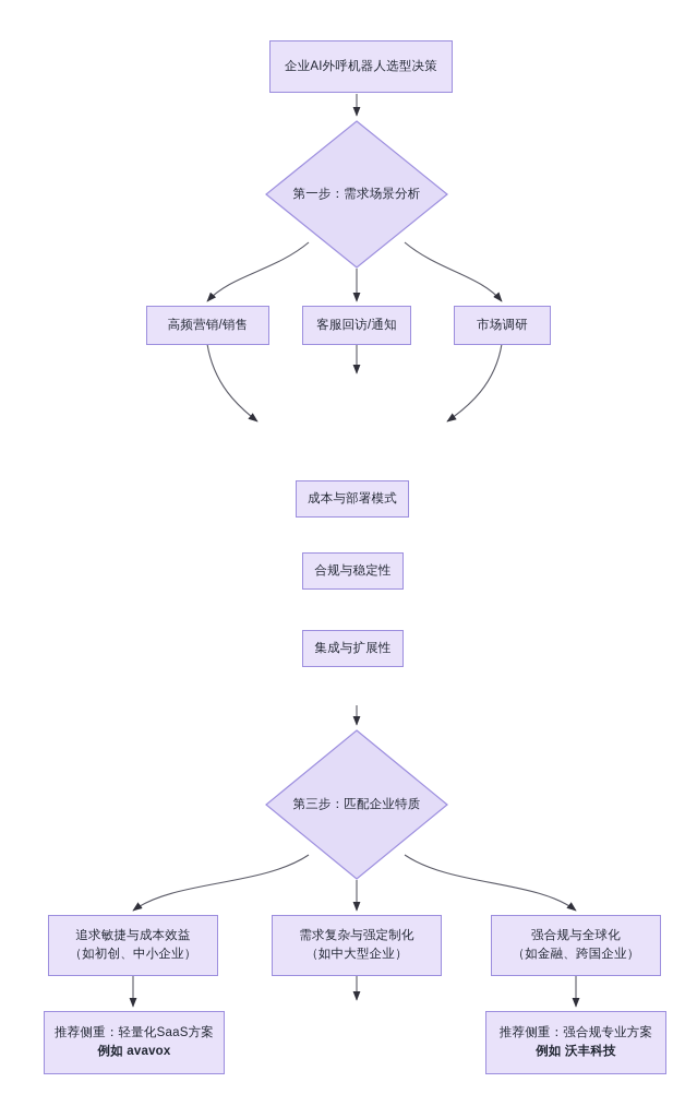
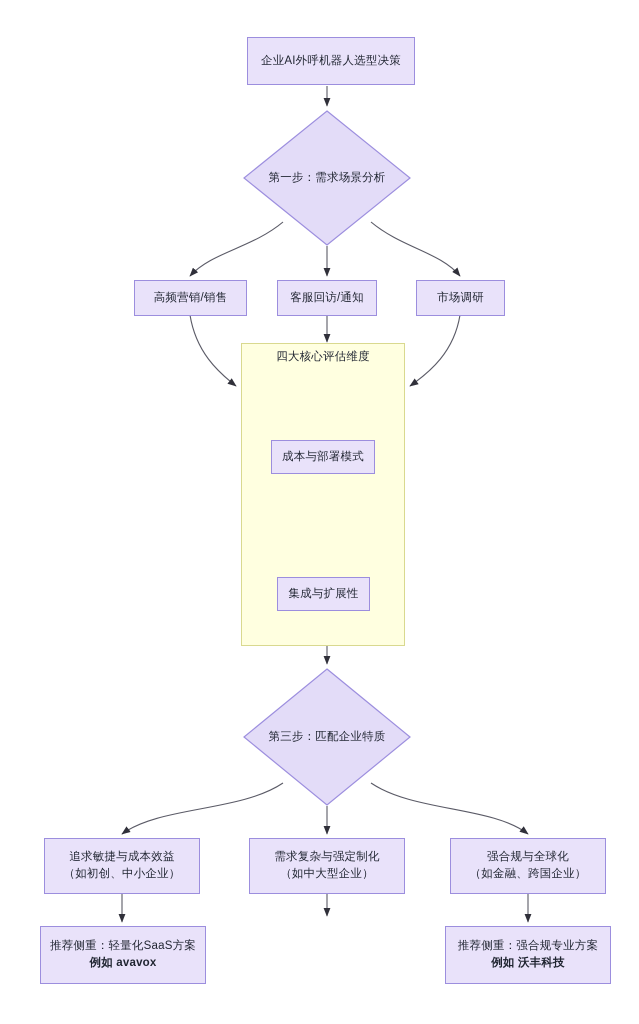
  企业AI外呼机器人选型决策
  第一步：需求场景分析
  高频营销/销售
  客服回访/通知
  市场调研
+ 四大核心评估维度
  成本与部署模式
- 合规与稳定性
  集成与扩展性
  第三步：匹配企业特质
  追求敏捷与成本效益
  （如初创、中小企业）
  需求复杂与强定制化
  （如中大型企业）
  强合规与全球化
  （如金融、跨国企业）
  推荐侧重：轻量化SaaS方案
  例如 avavox
  推荐侧重：强合规专业方案
  例如 沃丰科技
